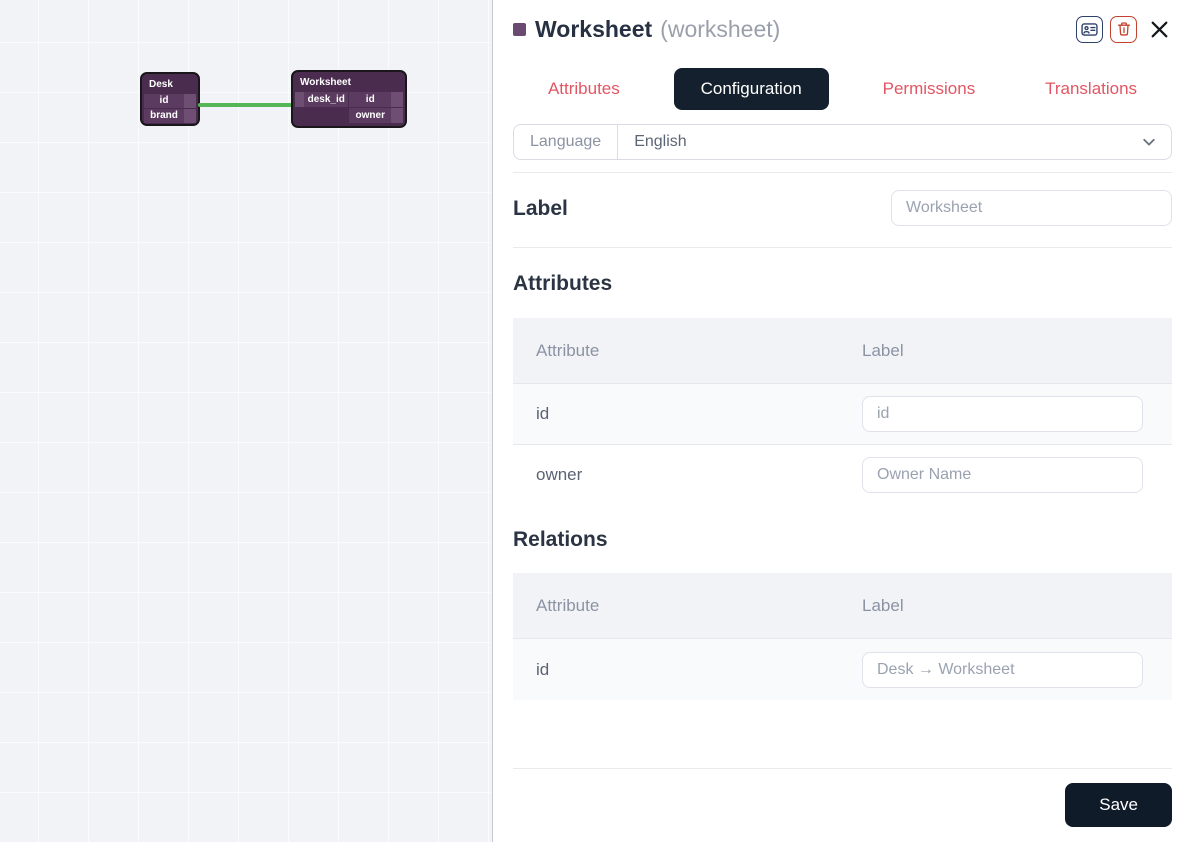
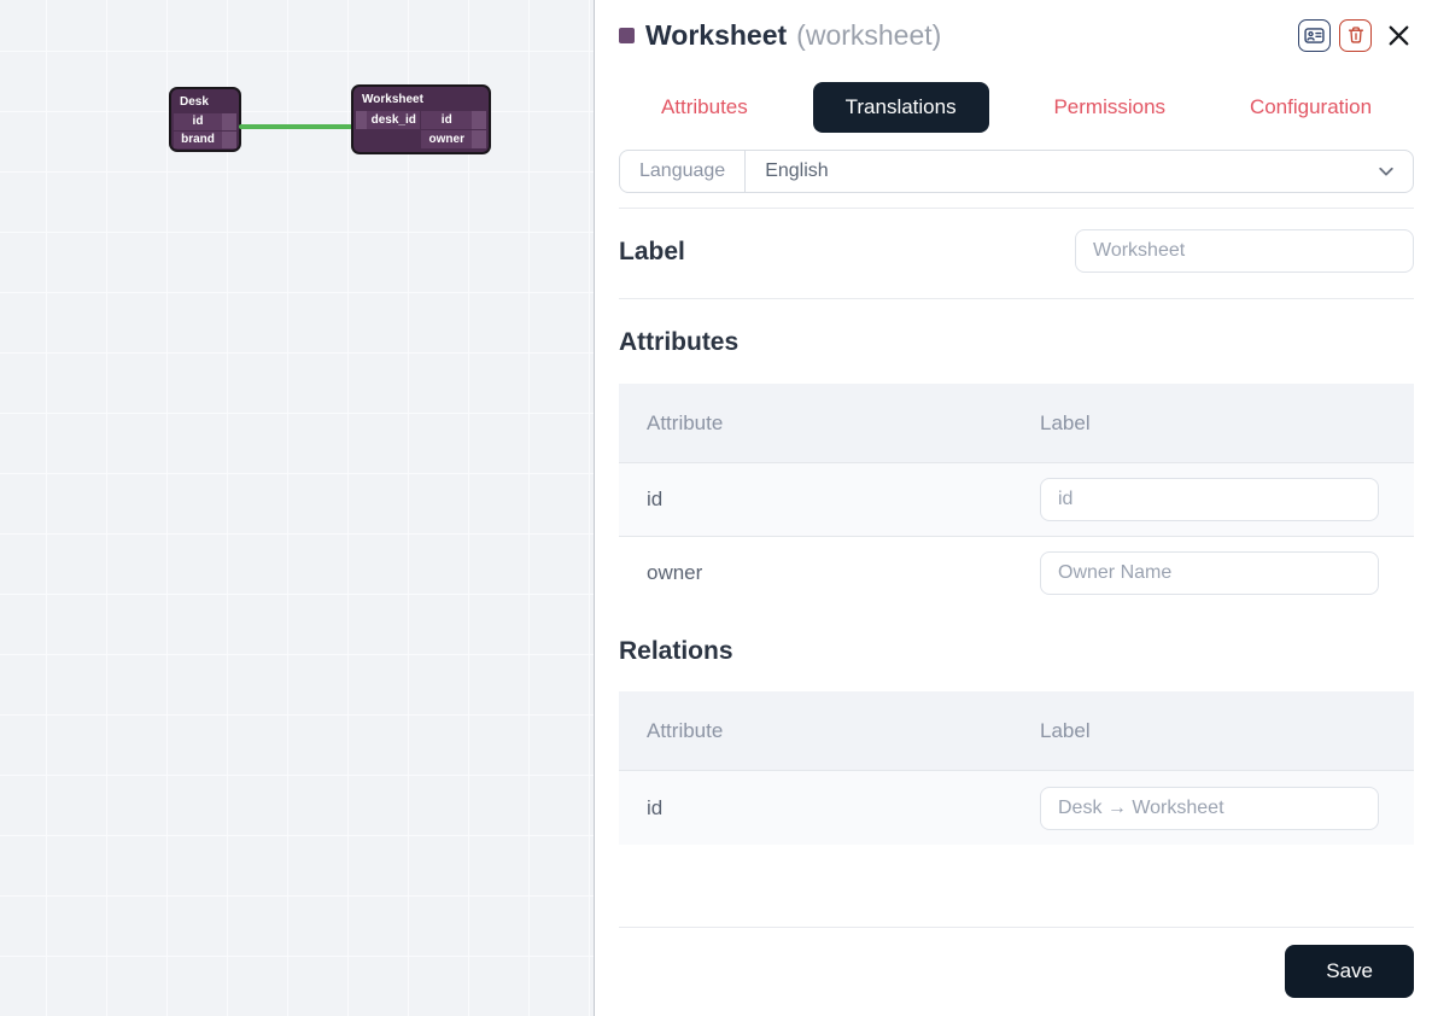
  Desk
  id
  brand
  Worksheet
  desk_id
  id
  owner
  Worksheet
  (worksheet)
  Attributes
- Configuration
+ Translations
  Permissions
- Translations
+ Configuration
  Language
  English
  Label
  Worksheet
  Attributes
  Attribute
  Label
  id
  id
  owner
  Owner Name
  Relations
  Attribute
  Label
  id
  Desk → Worksheet
  Save
